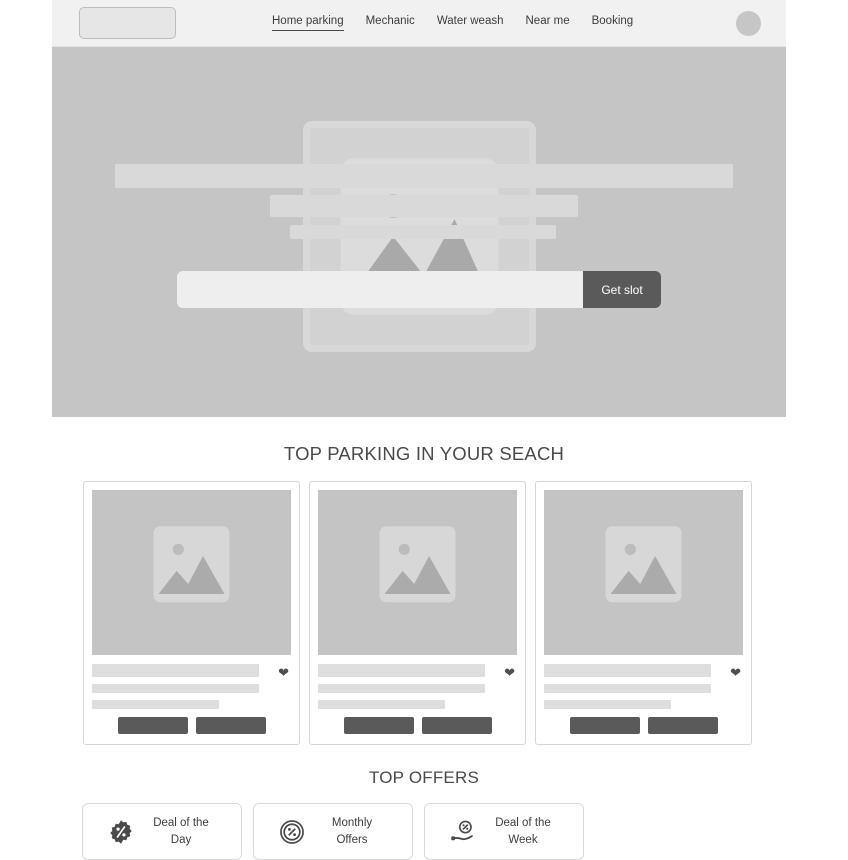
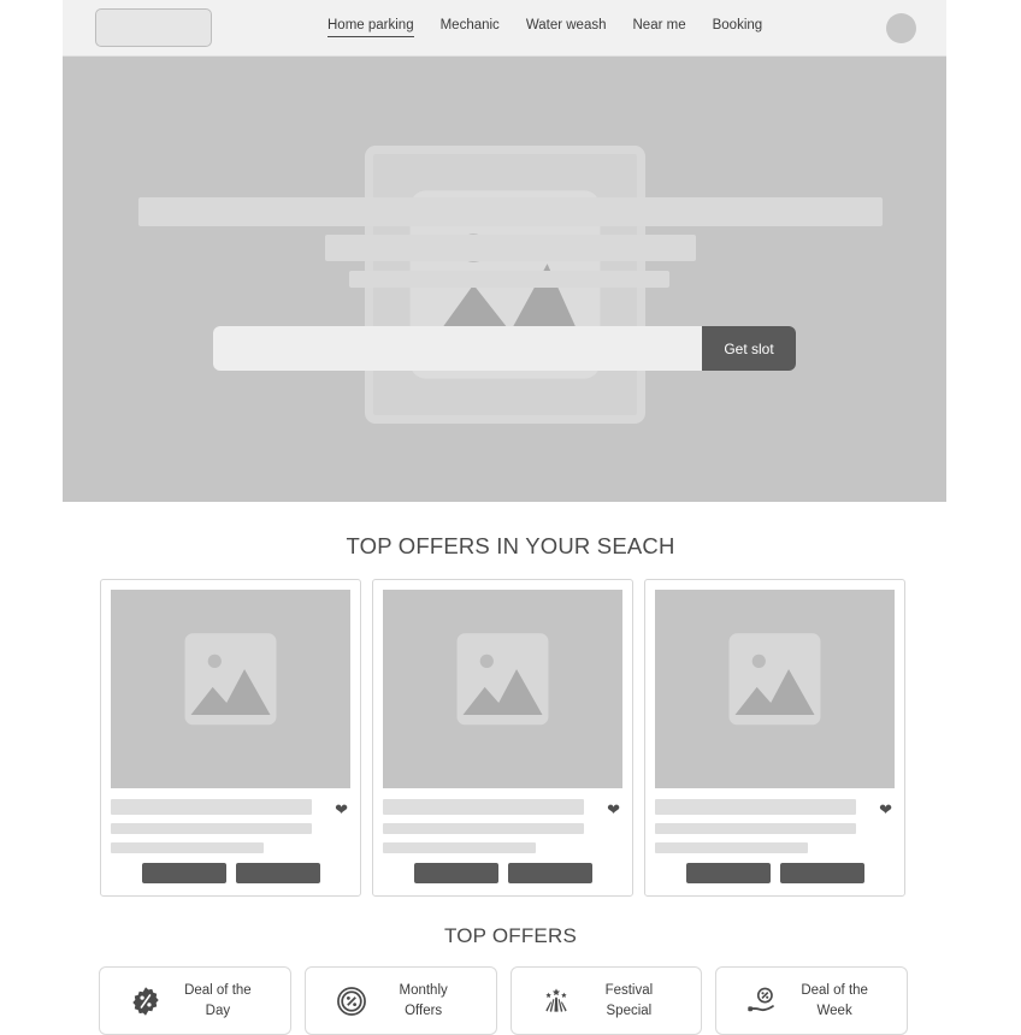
  Home parking
  Mechanic
  Water weash
  Near me
  Booking
  Get slot
- TOP PARKING IN YOUR SEACH
+ TOP OFFERS IN YOUR SEACH
  ❤
  ❤
  ❤
  TOP OFFERS
  Deal of the Day
  Monthly Offers
+ Festival Special
  Deal of the Week
